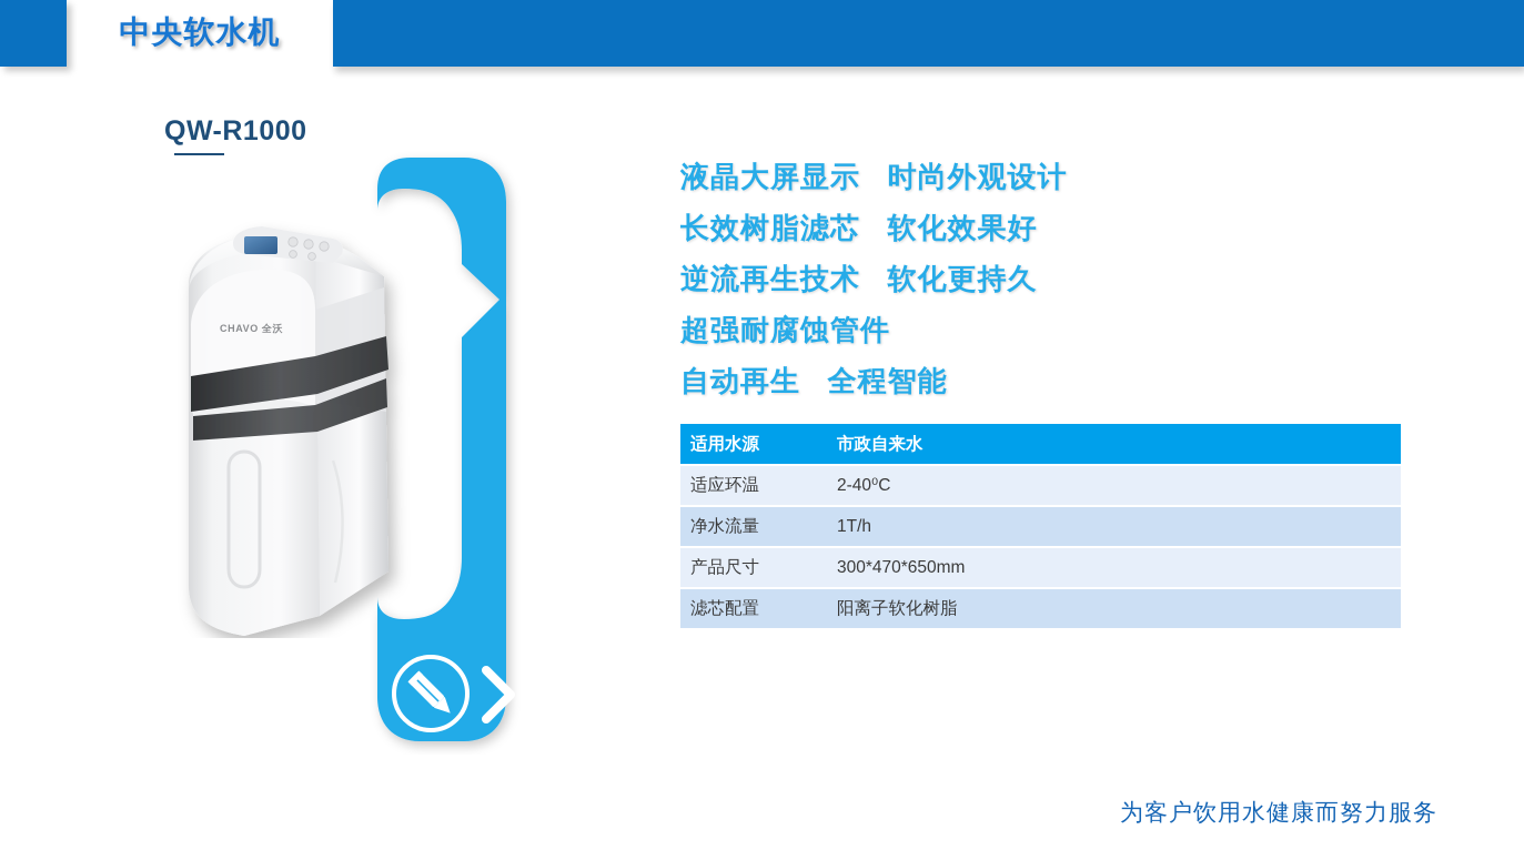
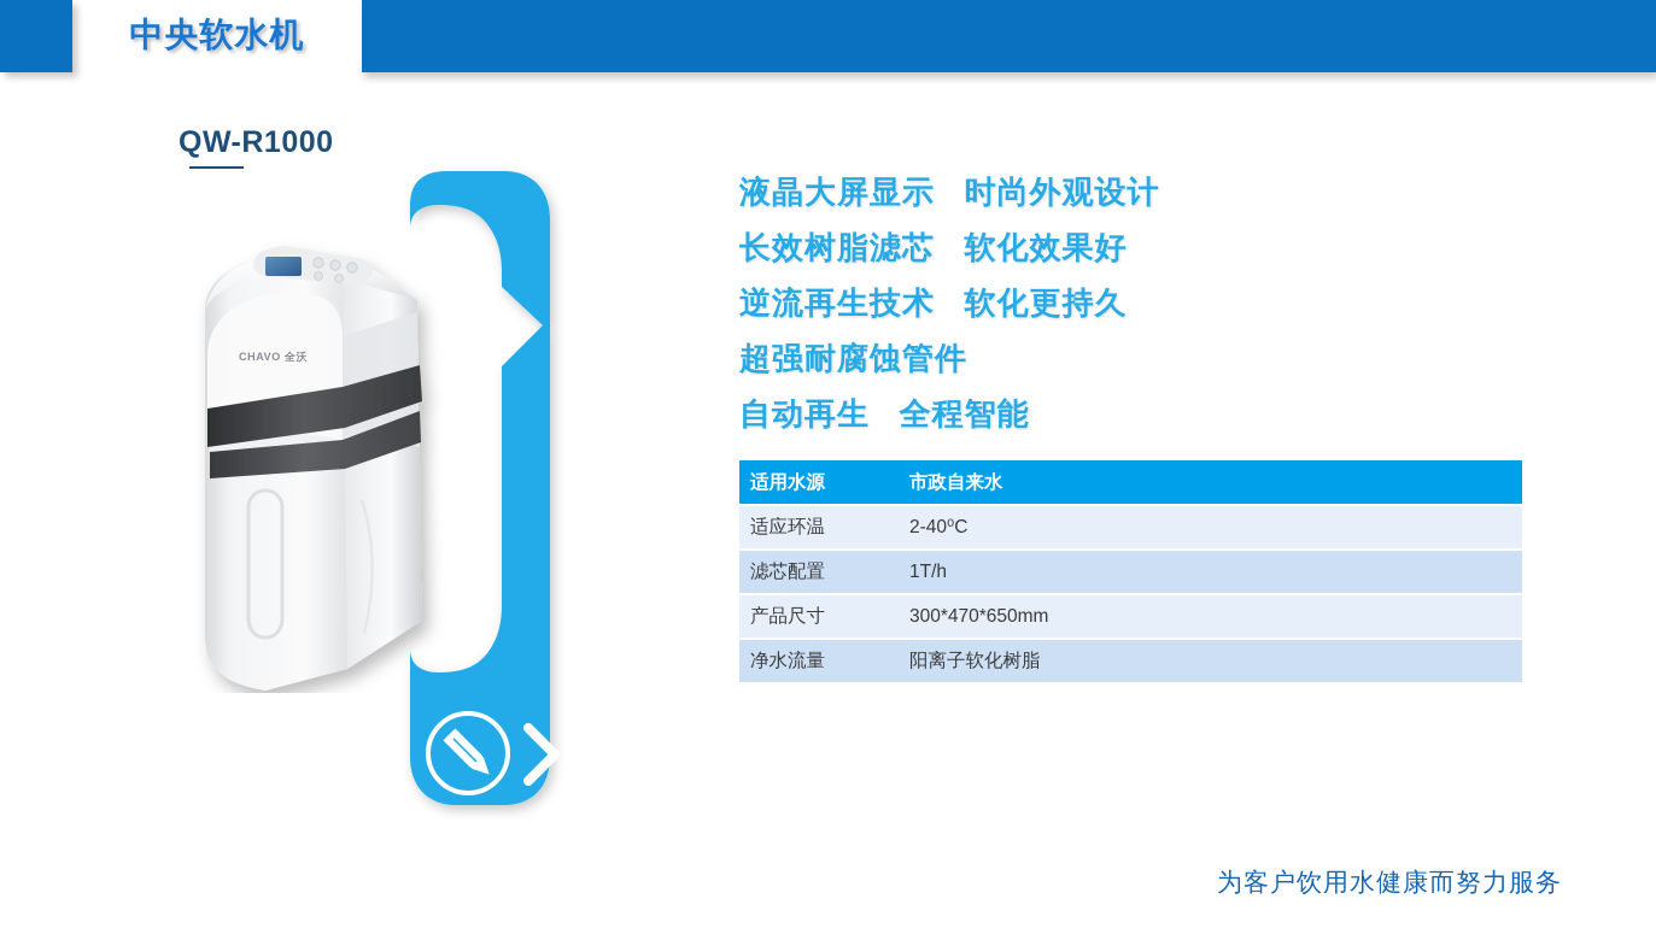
  中央软水机
  QW-R1000
  CHAVO 全沃
  液晶大屏显示 时尚外观设计
  长效树脂滤芯 软化效果好
  逆流再生技术 软化更持久
  超强耐腐蚀管件
  自动再生 全程智能
  适用水源	市政自来水
  适应环温	2-40⁰C
- 净水流量	1T/h
+ 滤芯配置	1T/h
  产品尺寸	300*470*650mm
- 滤芯配置	阳离子软化树脂
+ 净水流量	阳离子软化树脂
  为客户饮用水健康而努力服务
